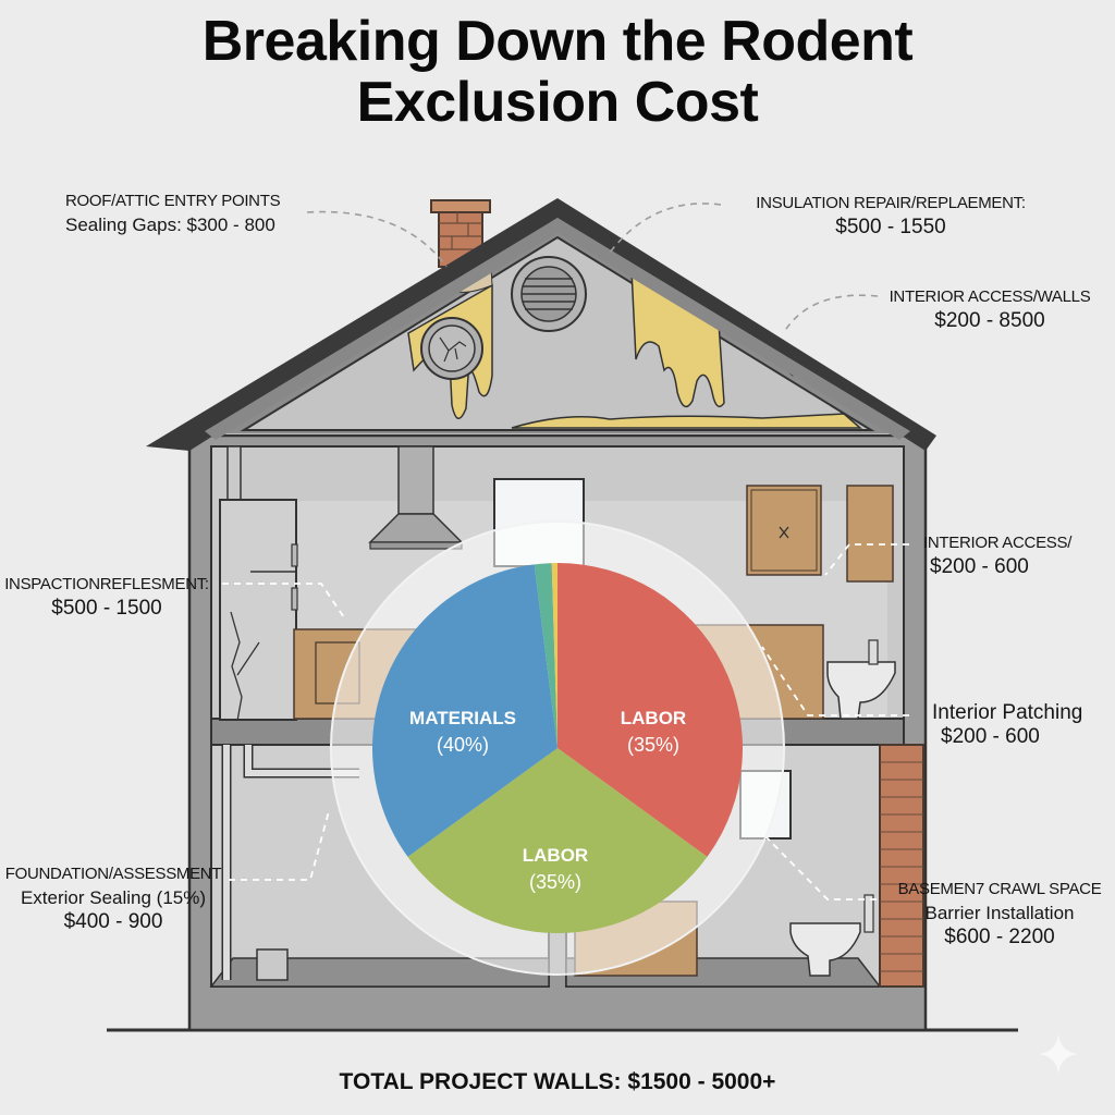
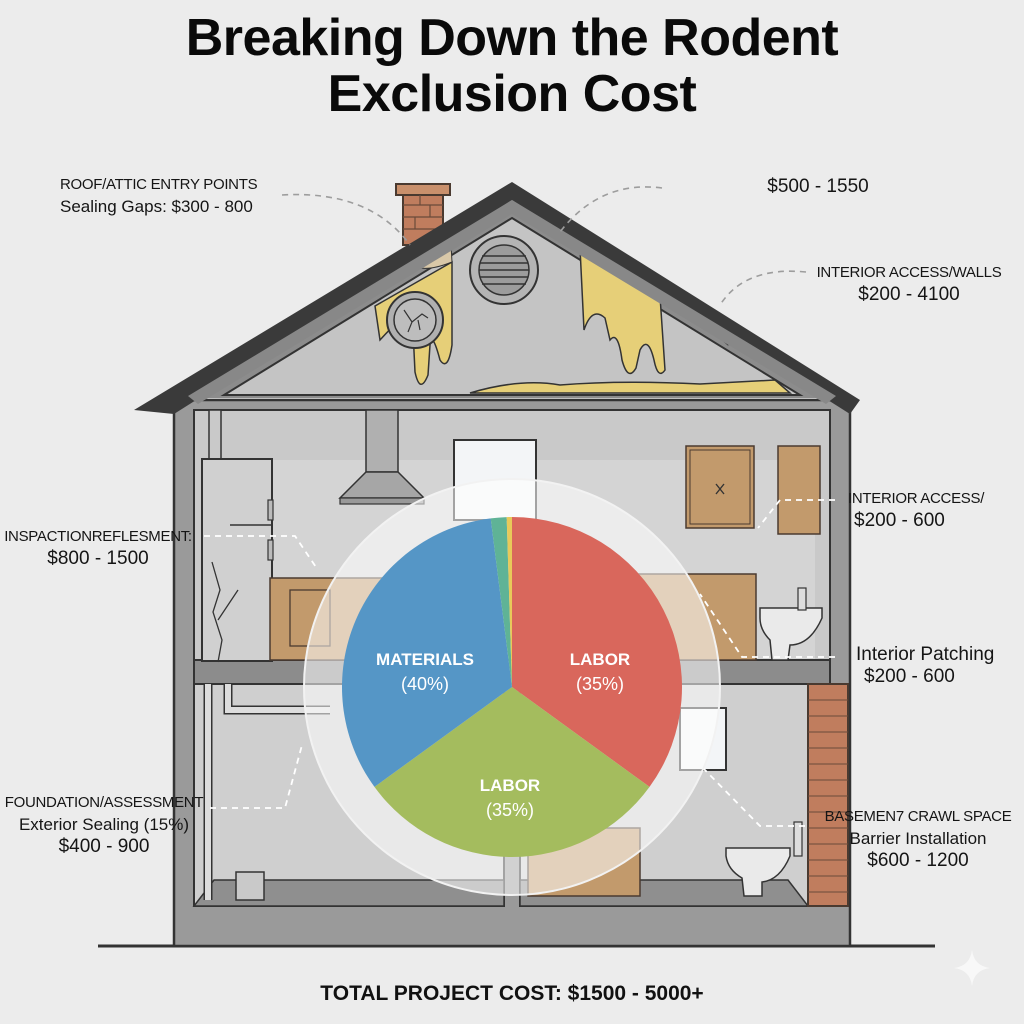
  Breaking Down the Rodent
  Exclusion Cost
  MATERIALS
  (40%)
  LABOR
  (35%)
  LABOR
  (35%)
  ROOF/ATTIC ENTRY POINTS
  Sealing Gaps: $300 - 800
- INSULATION REPAIR/REPLAEMENT:
  $500 - 1550
  INTERIOR ACCESS/WALLS
- $200 - 8500
+ $200 - 4100
  INSPACTIONREFLESMENT:
- $500 - 1500
+ $800 - 1500
  INTERIOR ACCESS/
  $200 - 600
  Interior Patching
  $200 - 600
  FOUNDATION/ASSESSMENT
  Exterior Sealing (15%)
  $400 - 900
  BASEMEN7 CRAWL SPACE
  Barrier Installation
- $600 - 2200
+ $600 - 1200
- TOTAL PROJECT WALLS: $1500 - 5000+
+ TOTAL PROJECT COST: $1500 - 5000+
